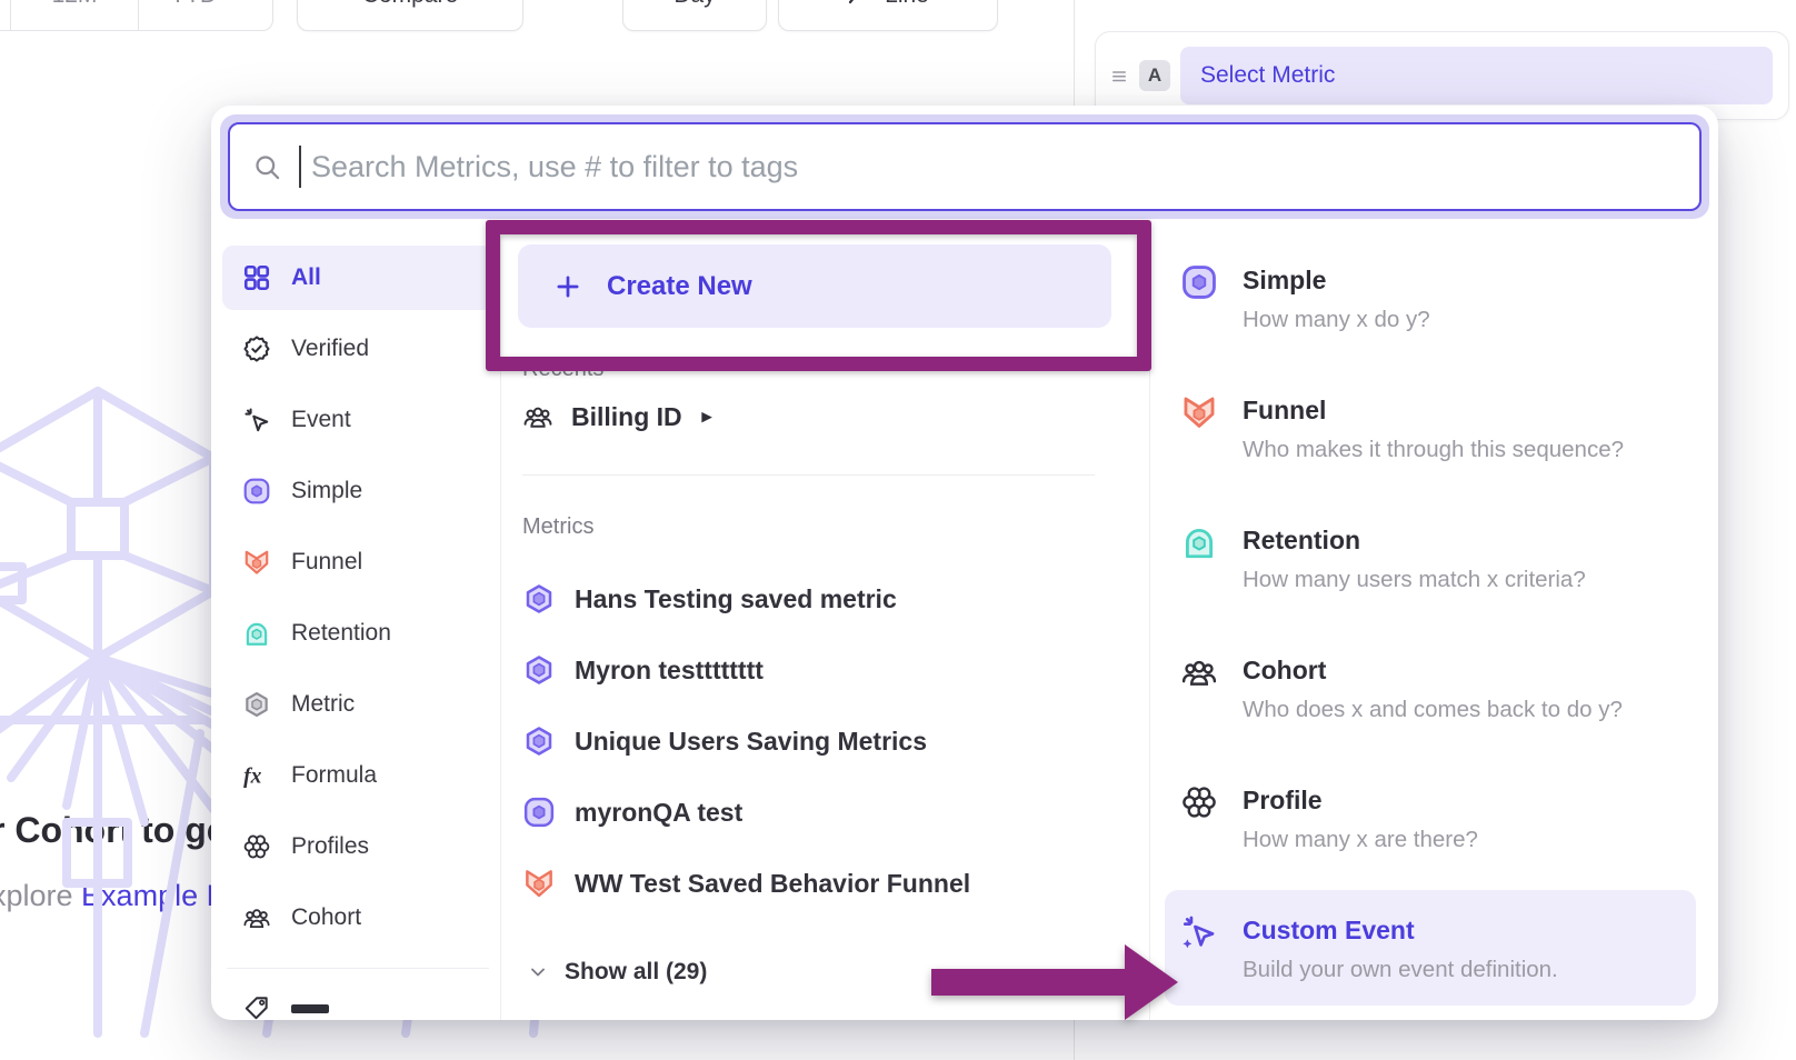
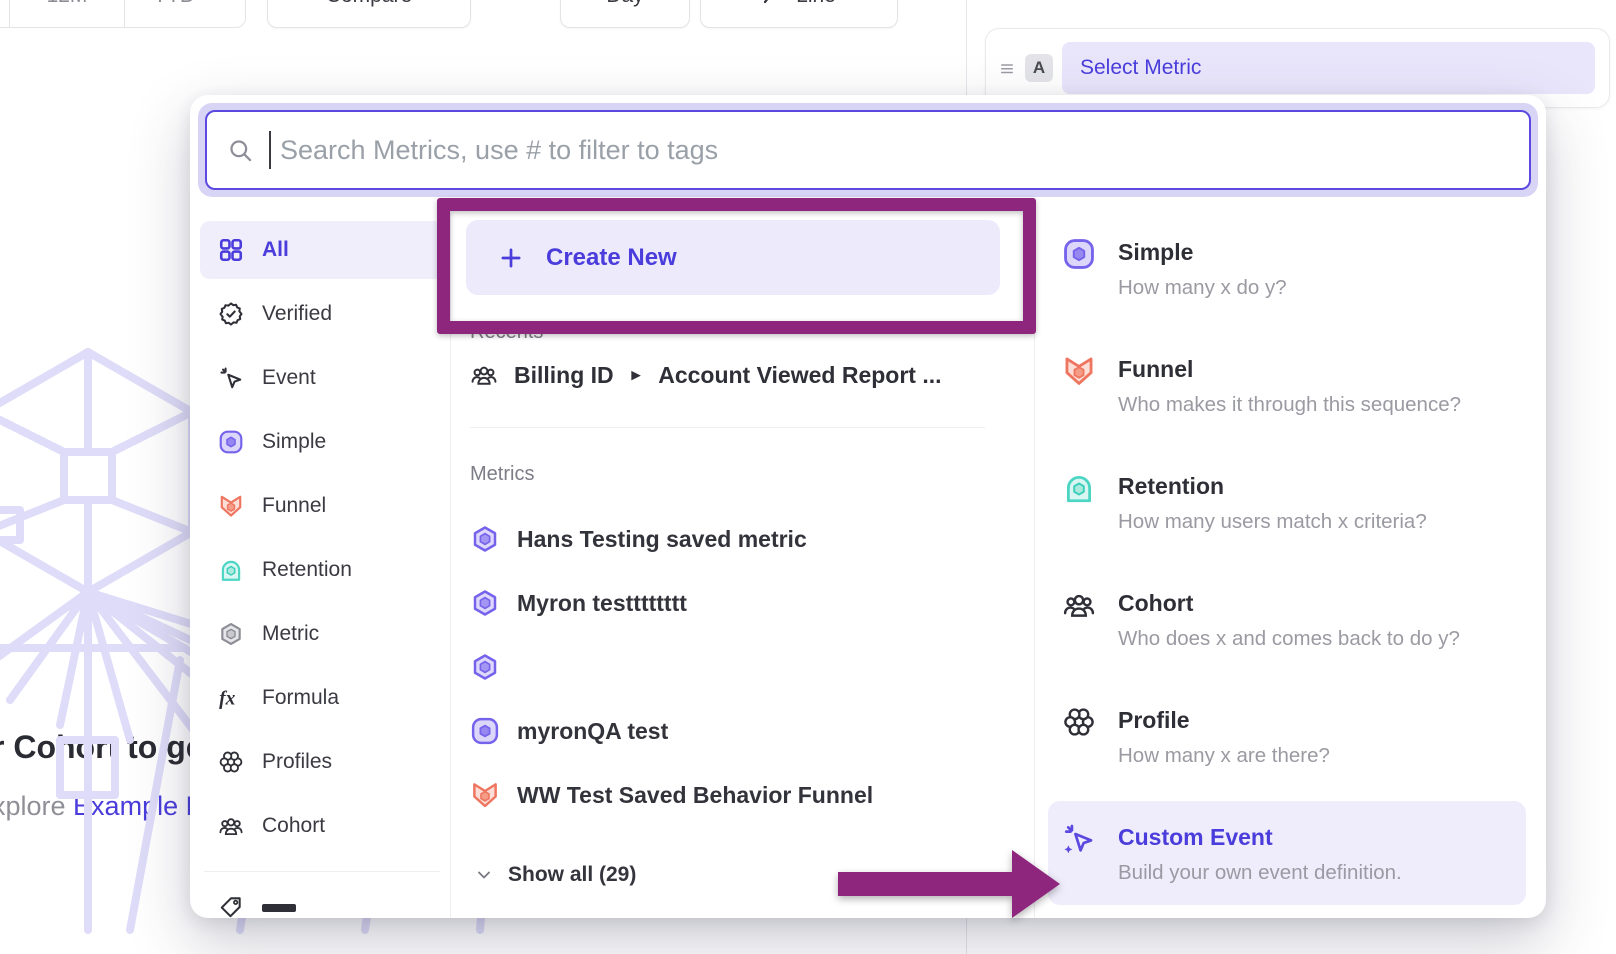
  A
  Select Metric
  plore Examle
  Search Metrics, use # to filter to tags
  All
  Verified
  Event
  Simple
  Funnel
  Retention
  Metric
  fx
  Formula
  Profiles
  Cohort
  Create New
  Recents
  Billing ID
  ▸
+ Account Viewed Report ...
  Metrics
  Hans Testing saved metric
  Myron testttttttt
- Unique Users Saving Metrics
  myronQA test
  WW Test Saved Behavior Funnel
  Show all (29)
  Simple
  How many x do y?
  Funnel
  Who makes it through this sequence?
  Retention
  How many users match x criteria?
  Cohort
  Who does x and comes back to do y?
  Profile
  How many x are there?
  Custom Event
  Build your own event definition.
